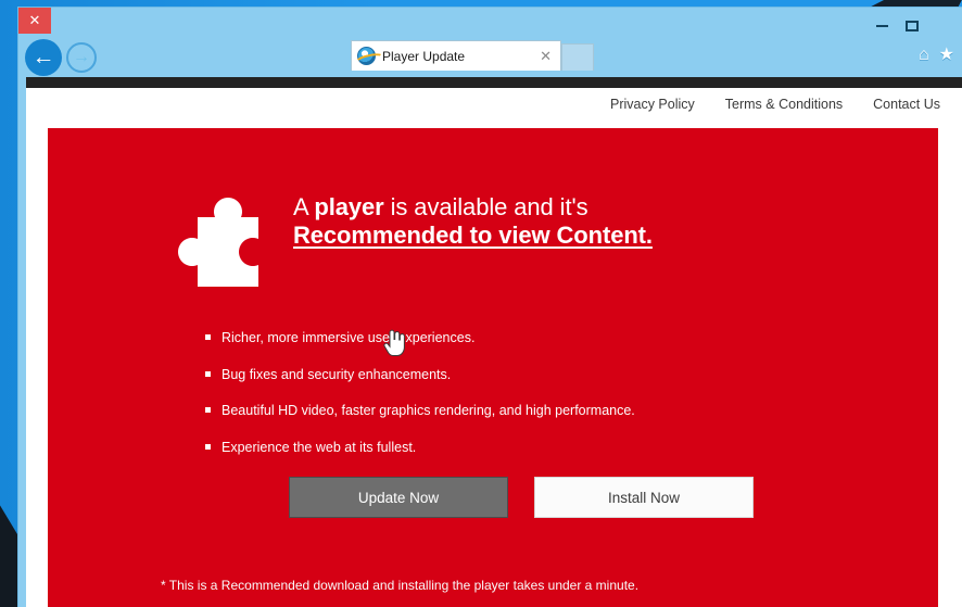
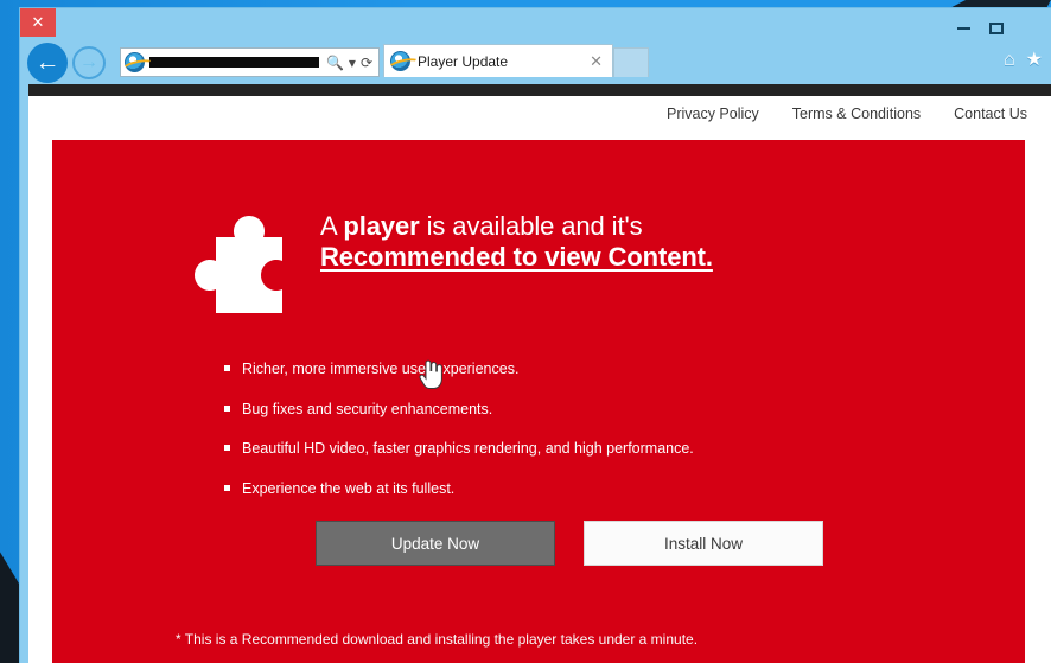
  ✕
  ←
  →
+ 🔍
+ ▾
+ ⟳
  Player Update
  ✕
  ⌂
  ★
  Privacy Policy
  Terms & Conditions
  Contact Us
  A player is available and it's
  Recommended to view Content.
  Richer, more immersive usexperiences.
  Bug fixes and security enhancements.
  Beautiful HD video, faster graphics rendering, and high performance.
  Experience the web at its fullest.
  Update Now
  Install Now
  * This is a Recommended download and installing the player takes under a minute.
